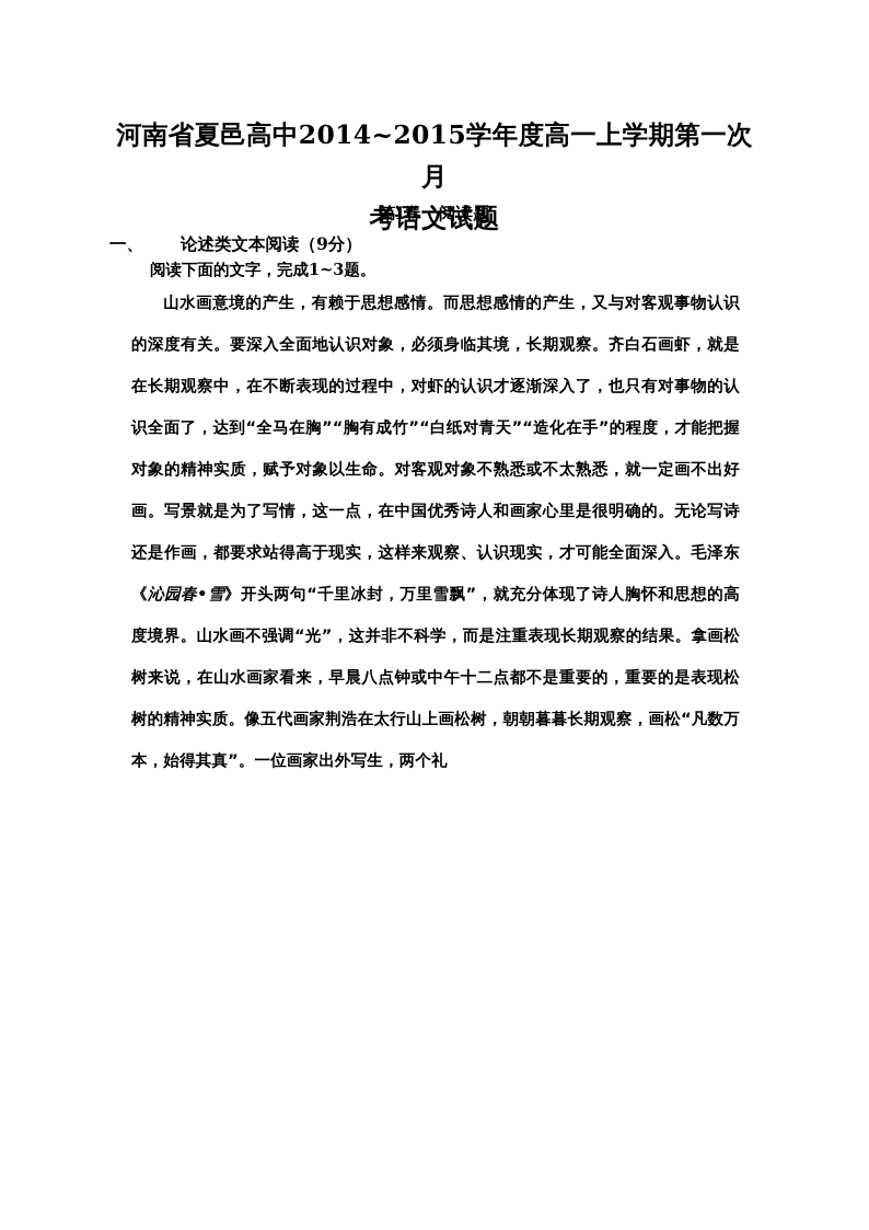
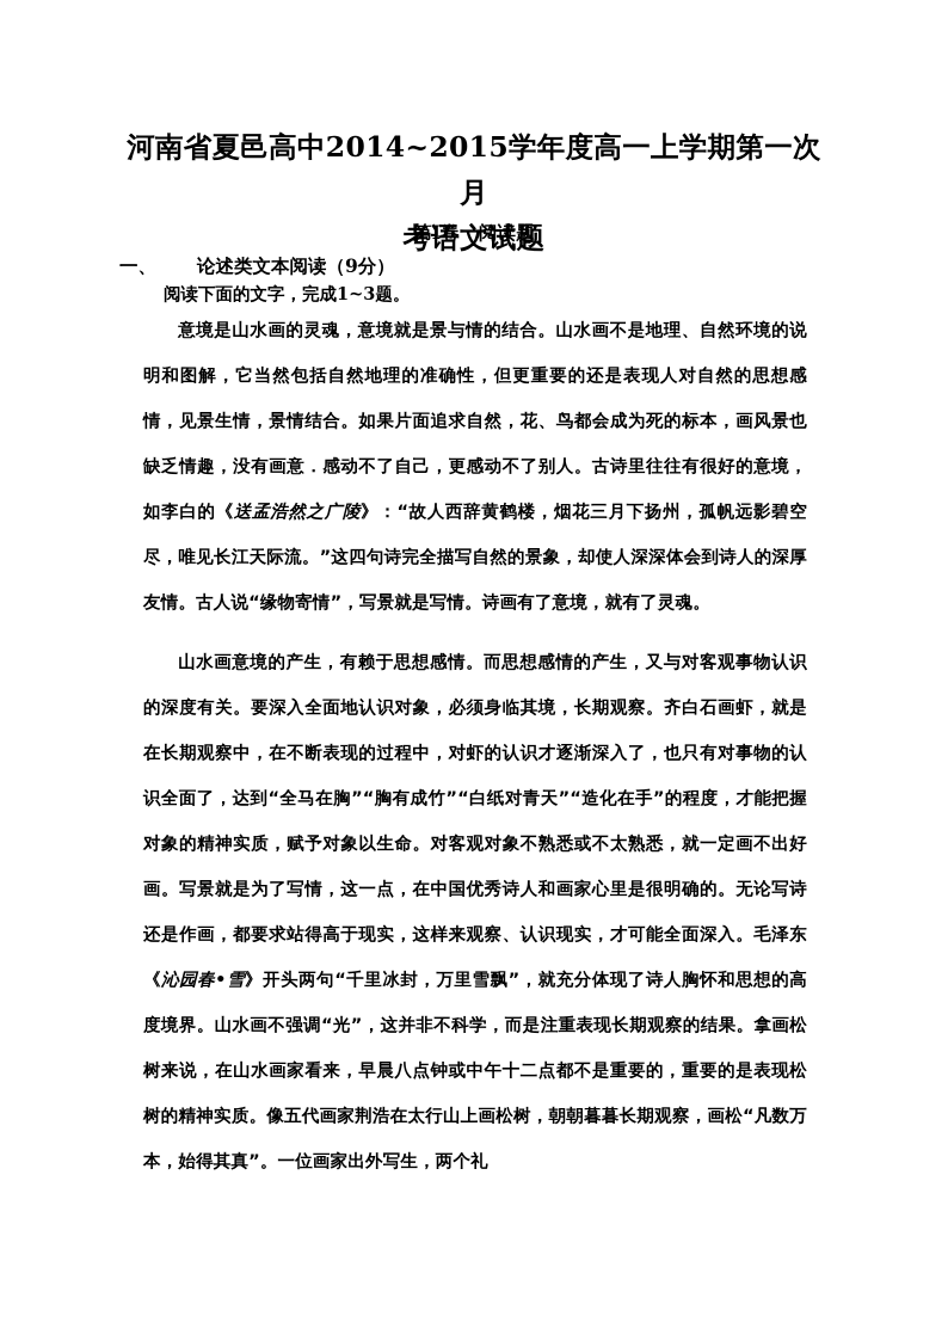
  河南省夏邑高中2014~2015学年度高一上学期第一次月
  考语文试题
  第Ⅰ卷 阅读题
  一、 论述类文本阅读（9分）
  阅读下面的文字，完成1~3题。
+ 意境是山水画的灵魂，意境就是景与情的结合。山水画不是地理、自然环境的说明和图解，它当然包括自然地理的准确性，但更重要的还是表现人对自然的思想感情，见景生情，景情结合。如果片面追求自然，花、鸟都会成为死的标本，画风景也缺乏情趣，没有画意．感动不了自己，更感动不了别人。古诗里往往有很好的意境，如李白的《送孟浩然之广陵》：“故人西辞黄鹤楼，烟花三月下扬州，孤帆远影碧空尽，唯见长江天际流。”这四句诗完全描写自然的景象，却使人深深体会到诗人的深厚友情。古人说“缘物寄情”，写景就是写情。诗画有了意境，就有了灵魂。
  山水画意境的产生，有赖于思想感情。而思想感情的产生，又与对客观事物认识的深度有关。要深入全面地认识对象，必须身临其境，长期观察。齐白石画虾，就是在长期观察中，在不断表现的过程中，对虾的认识才逐渐深入了，也只有对事物的认识全面了，达到“全马在胸”“胸有成竹”“白纸对青天”“造化在手”的程度，才能把握对象的精神实质，赋予对象以生命。对客观对象不熟悉或不太熟悉，就一定画不出好画。写景就是为了写情，这一点，在中国优秀诗人和画家心里是很明确的。无论写诗还是作画，都要求站得高于现实，这样来观察、认识现实，才可能全面深入。毛泽东《沁园春•雪》开头两句“千里冰封，万里雪飘”，就充分体现了诗人胸怀和思想的高度境界。山水画不强调“光”，这并非不科学，而是注重表现长期观察的结果。拿画松树来说，在山水画家看来，早晨八点钟或中午十二点都不是重要的，重要的是表现松树的精神实质。像五代画家荆浩在太行山上画松树，朝朝暮暮长期观察，画松“凡数万本，始得其真”。一位画家出外写生，两个礼
